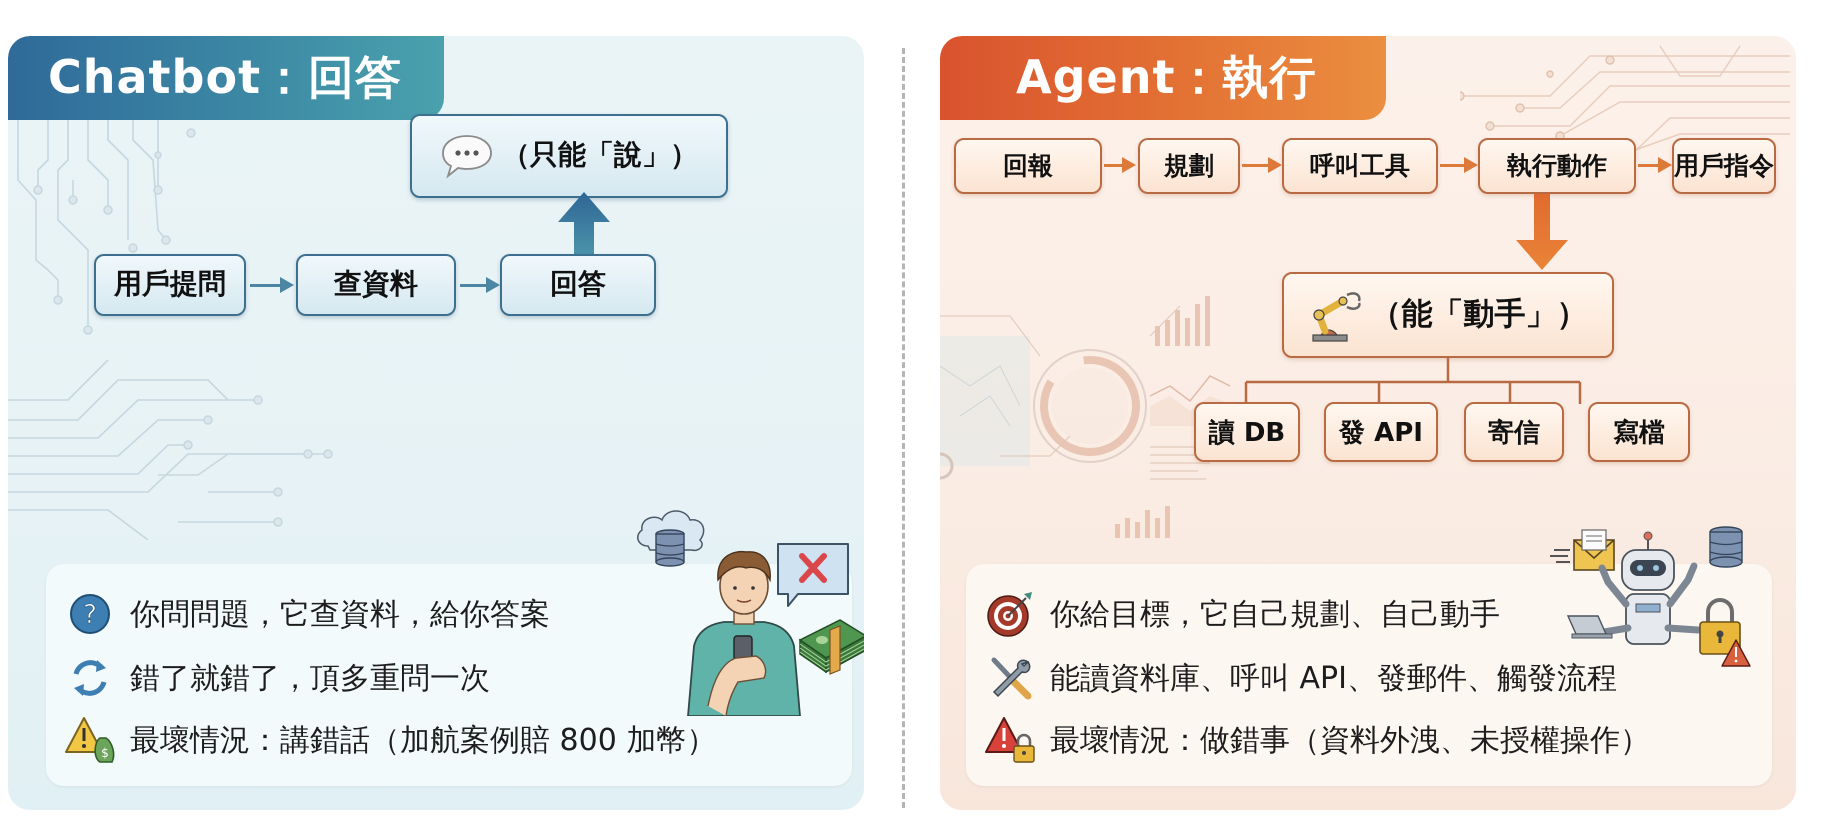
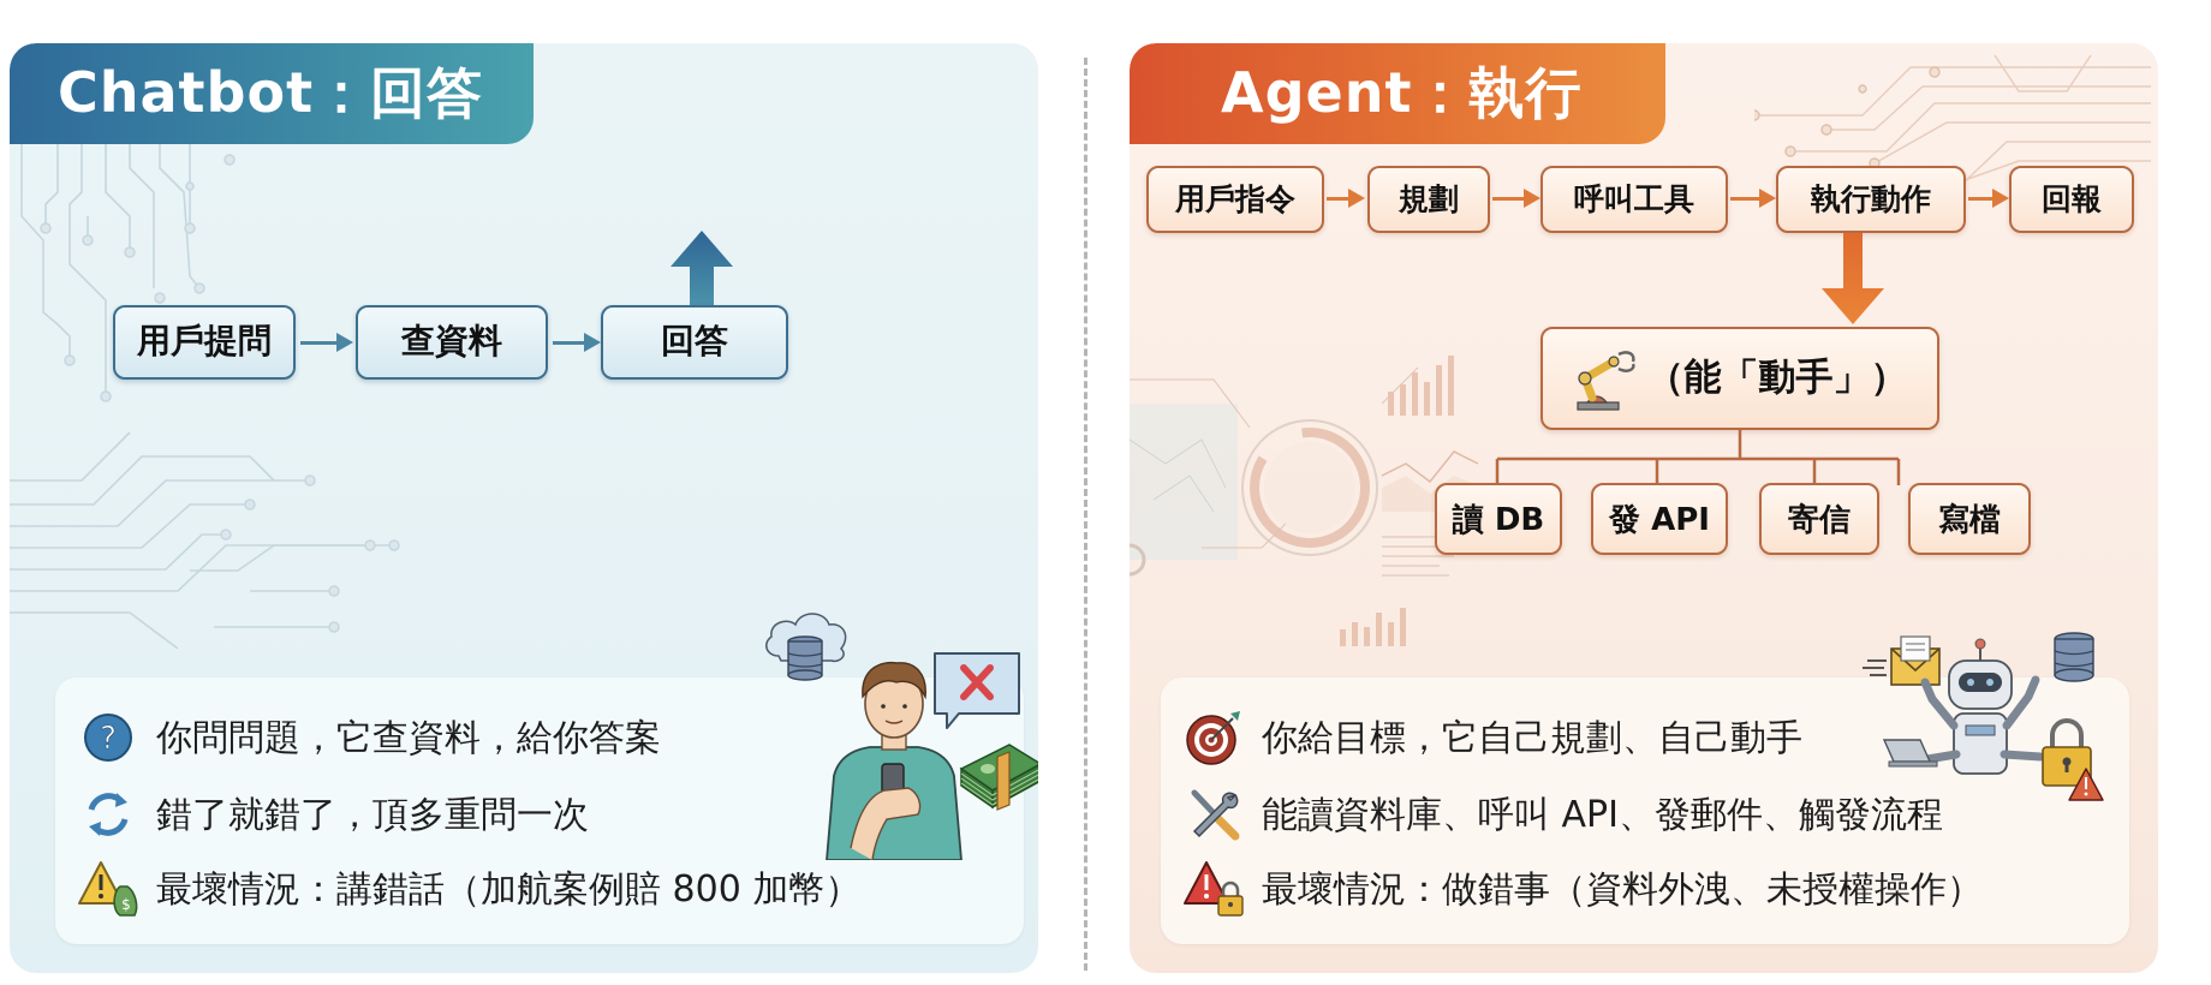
  Chatbot：回答
- （只能「說」）
  用戶提問
  查資料
  回答
  ?
  你問問題，它查資料，給你答案
  錯了就錯了，頂多重問一次
  $
  最壞情況：講錯話（加航案例賠 800 加幣）
  Agent：執行
- 回報
+ 用戶指令
  規劃
  呼叫工具
  執行動作
- 用戶指令
+ 回報
  （能「動手」）
  讀 DB
  發 API
  寄信
  寫檔
  你給目標，它自己規劃、自己動手
  能讀資料庫、呼叫 API、發郵件、觸發流程
  最壞情況：做錯事（資料外洩、未授權操作）
